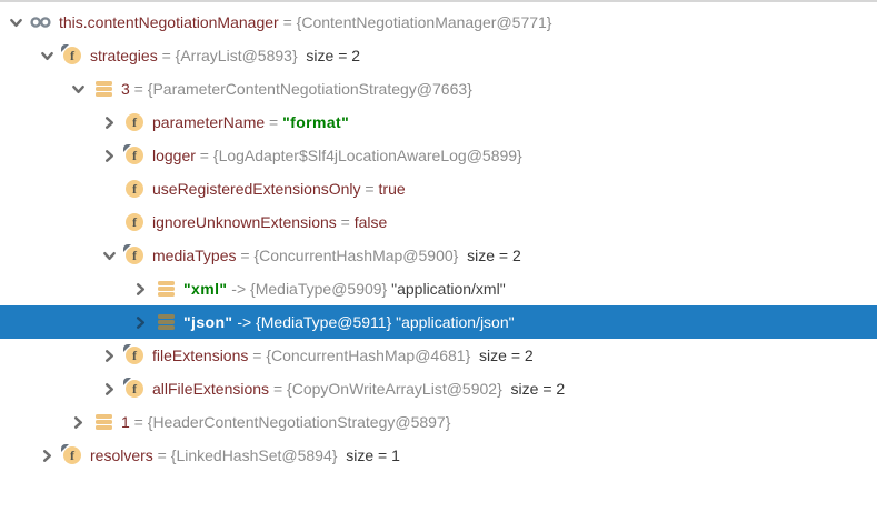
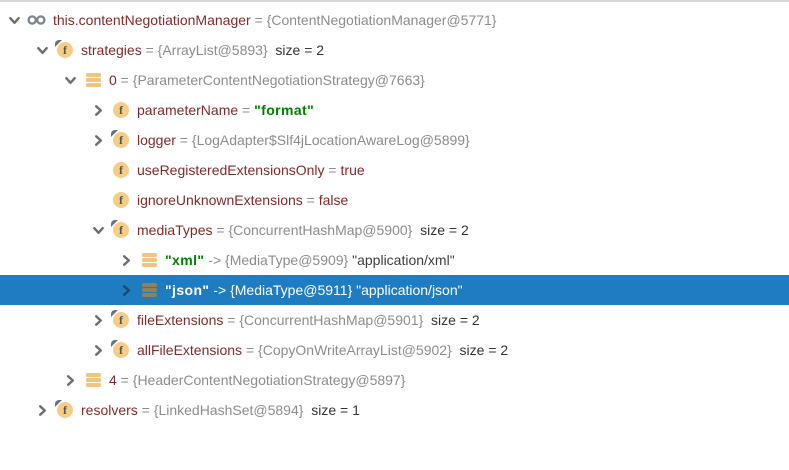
  this.contentNegotiationManager
  =
  {ContentNegotiationManager@5771}
  f
  strategies
  =
  {ArrayList@5893}
  size = 2
- 3
+ 0
  =
  {ParameterContentNegotiationStrategy@7663}
  f
  parameterName
  =
  "format"
  f
  logger
  =
  {LogAdapter$Slf4jLocationAwareLog@5899}
  f
  useRegisteredExtensionsOnly
  =
  true
  f
  ignoreUnknownExtensions
  =
  false
  f
  mediaTypes
  =
  {ConcurrentHashMap@5900}
  size = 2
  "xml"
  ->
  {MediaType@5909}
  "application/xml"
  "json"
  ->
  {MediaType@5911}
  "application/json"
  f
  fileExtensions
  =
- {ConcurrentHashMap@4681}
+ {ConcurrentHashMap@5901}
  size = 2
  f
  allFileExtensions
  =
  {CopyOnWriteArrayList@5902}
  size = 2
- 1
+ 4
  =
  {HeaderContentNegotiationStrategy@5897}
  f
  resolvers
  =
  {LinkedHashSet@5894}
  size = 1
